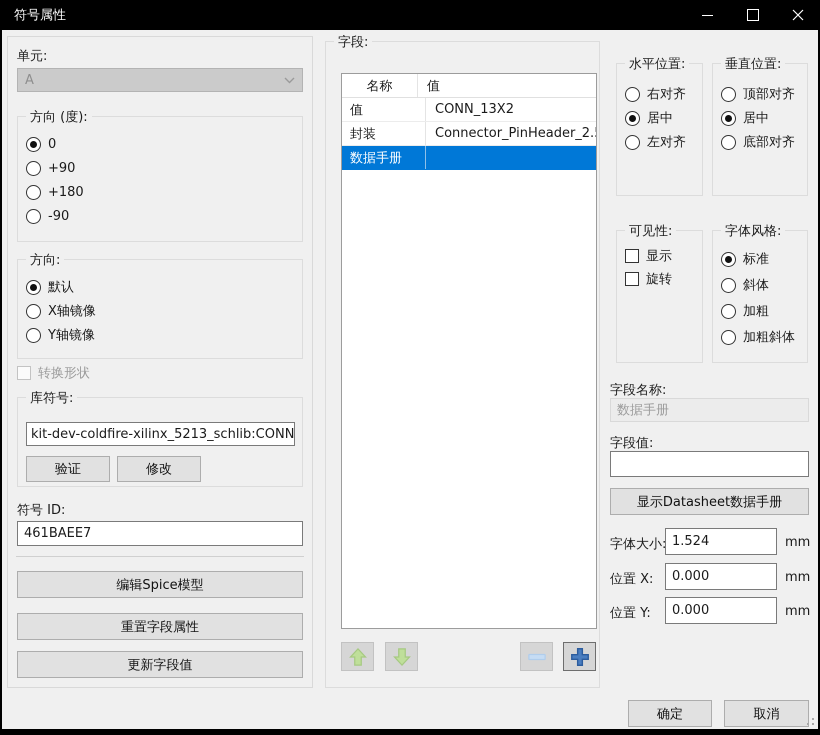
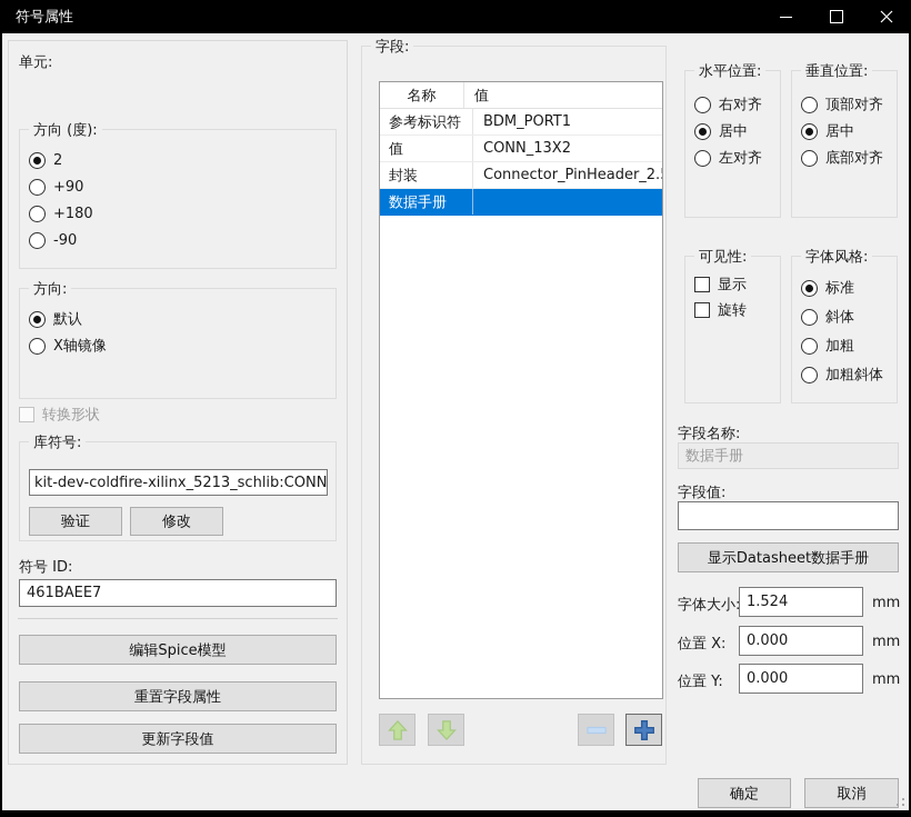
  符号属性
  单元:
- A
  方向 (度):
- 0
+ 2
  +90
  +180
  -90
  方向:
  默认
  X轴镜像
- Y轴镜像
  转换形状
  库符号:
  kit-dev-coldfire-xilinx_5213_schlib:CONN
  验证
  修改
  符号 ID:
  461BAEE7
  编辑Spice模型
  重置字段属性
  更新字段值
  字段:
  名称
  值
+ 参考标识符
+ BDM_PORT1
  值
  CONN_13X2
  封装
  Connector_PinHeader_2.
  数据手册
  水平位置:
  右对齐
  居中
  左对齐
  垂直位置:
  顶部对齐
  居中
  底部对齐
  可见性:
  显示
  旋转
  字体风格:
  标准
  斜体
  加粗
  加粗斜体
  字段名称:
  数据手册
  字段值:
  显示Datasheet数据手册
  字体大小
  1.524
  mm
  位置 X:
  0.000
  mm
  位置 Y:
  0.000
  mm
  确定
  取消
